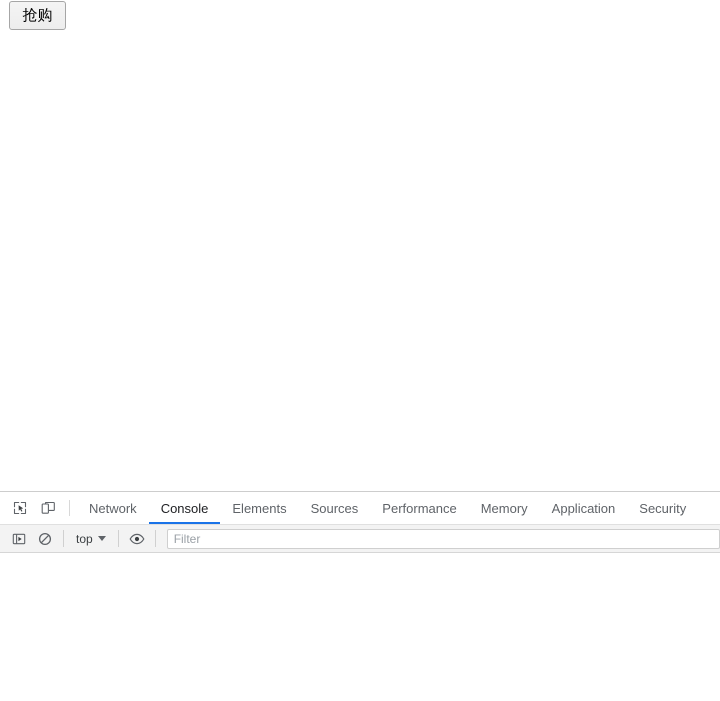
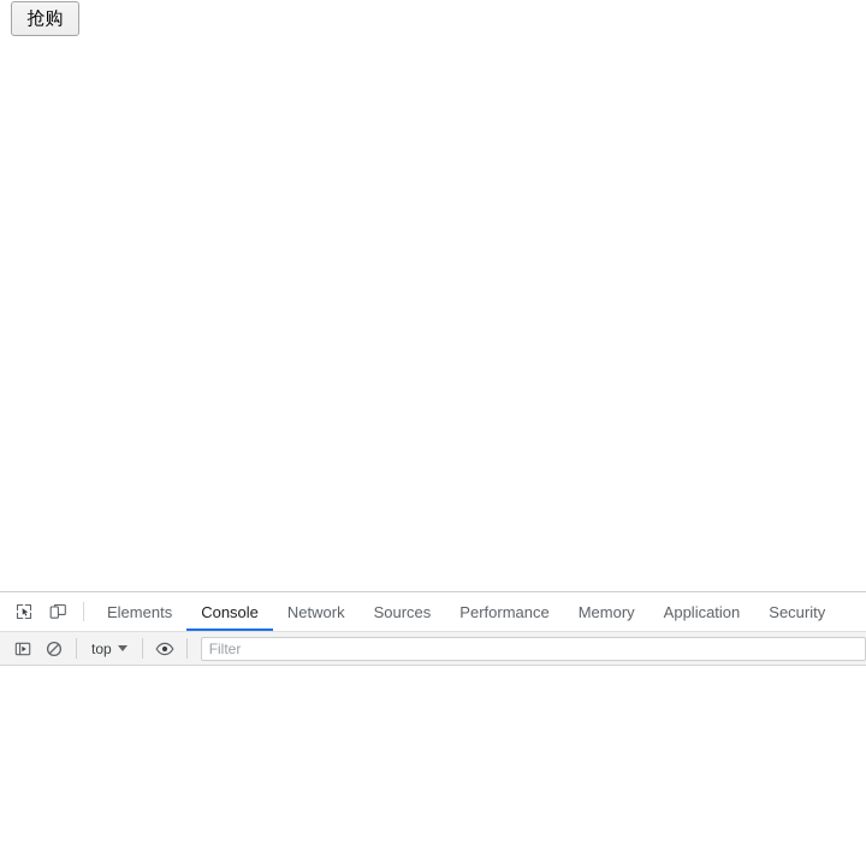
  抢购
- Network
+ Elements
  Console
- Elements
+ Network
  Sources
  Performance
  Memory
  Application
  Security
  top
  Filter
